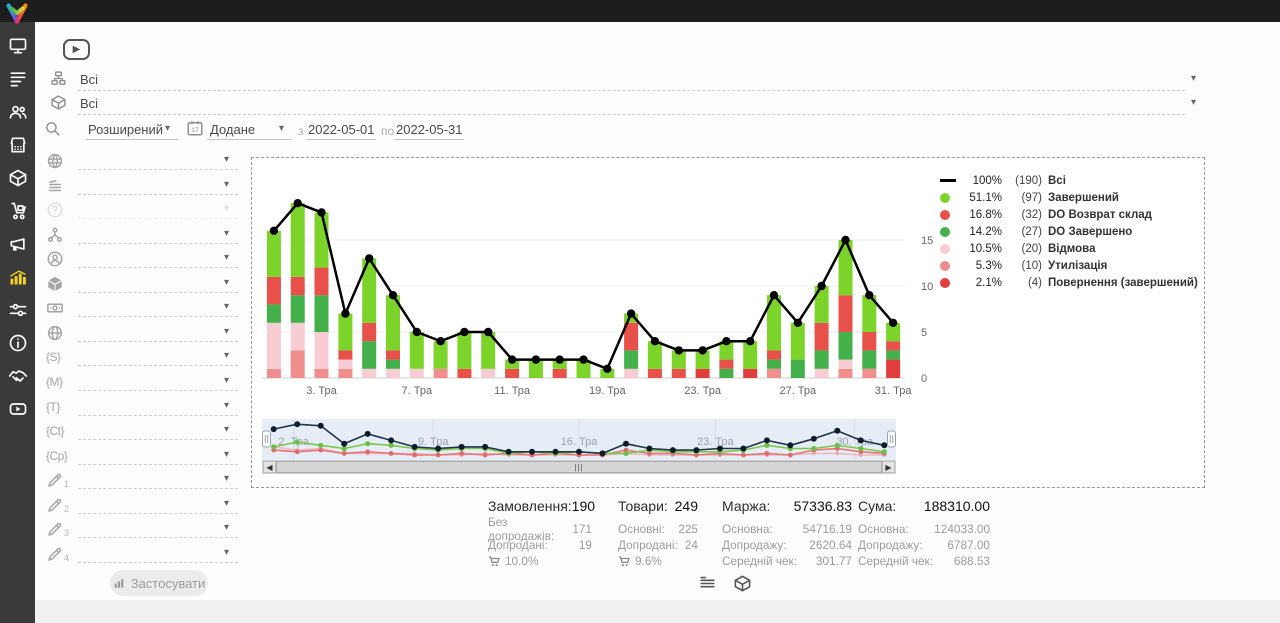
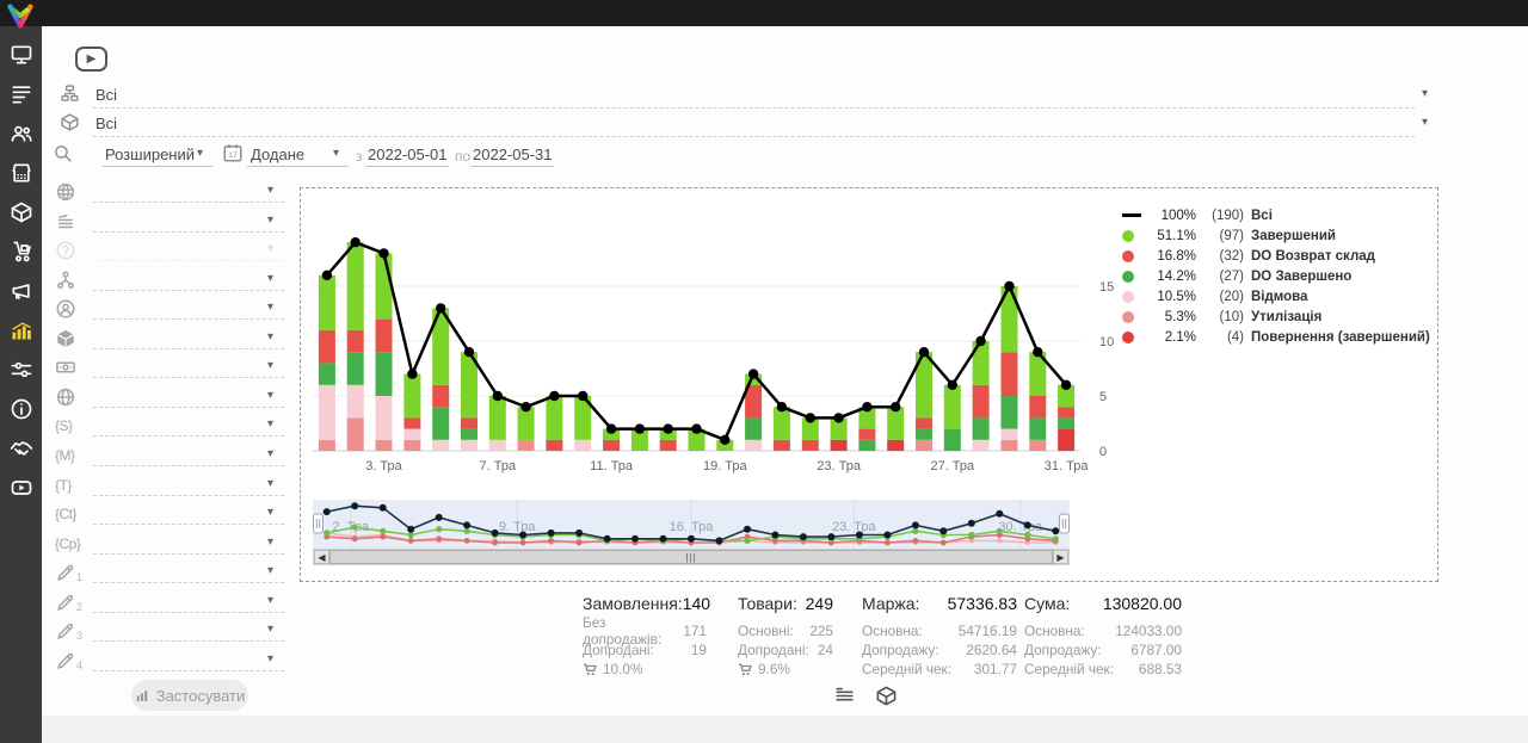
  ▶
  Всі
  ▾
  Всі
  ▾
  Розширений
  ▾
  Додане
  ▾
  з
  2022-05-01
  по
  2022-05-31
  ▾
  ▾
  ▾
  ▾
  ▾
  ▾
  ▾
  ▾
  {S}
  ▾
  {M}
  ▾
  {T}
  ▾
  {Ct}
  ▾
  {Cp}
  ▾
  1
  ▾
  2
  ▾
  3
  ▾
  4
  ▾
  Застосувати
  0
  5
  10
  15
  3. Тра
  7. Тра
  11. Тра
  19. Тра
  23. Тра
  27. Тра
  31. Тра
  100%
  (190)
  Всі
  51.1%
  (97)
  Завершений
  16.8%
  (32)
  DO Возврат склад
  14.2%
  (27)
  DO Завершено
  10.5%
  (20)
  Відмова
  5.3%
  (10)
  Утилізація
  2.1%
  (4)
  Повернення (завершений)
  9. Тра
  16. Тра
  23. Тра
  30. Тр
  ◀
  |||
  ▶
  Замовлення:
- 190
+ 140
  Без допродажів:
  171
  Допродані:
  19
  10.0%
  Товари:
  249
  Основні:
  225
  Допродані:
  24
  9.6%
  Маржа:
  57336.83
  Основна:
  54716.19
  Допродажу:
  2620.64
  Середній чек:
  301.77
  Сума:
- 188310.00
+ 130820.00
  Основна:
  124033.00
  Допродажу:
  6787.00
  Середній чек:
  688.53
